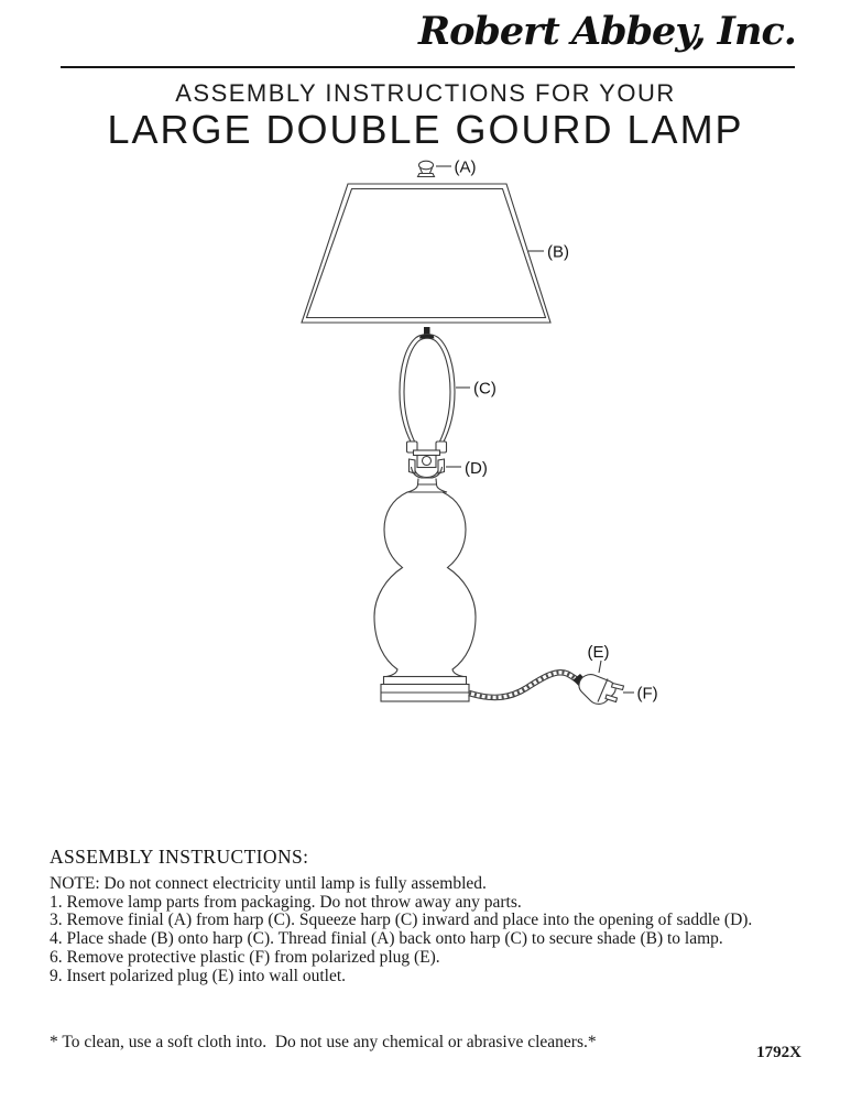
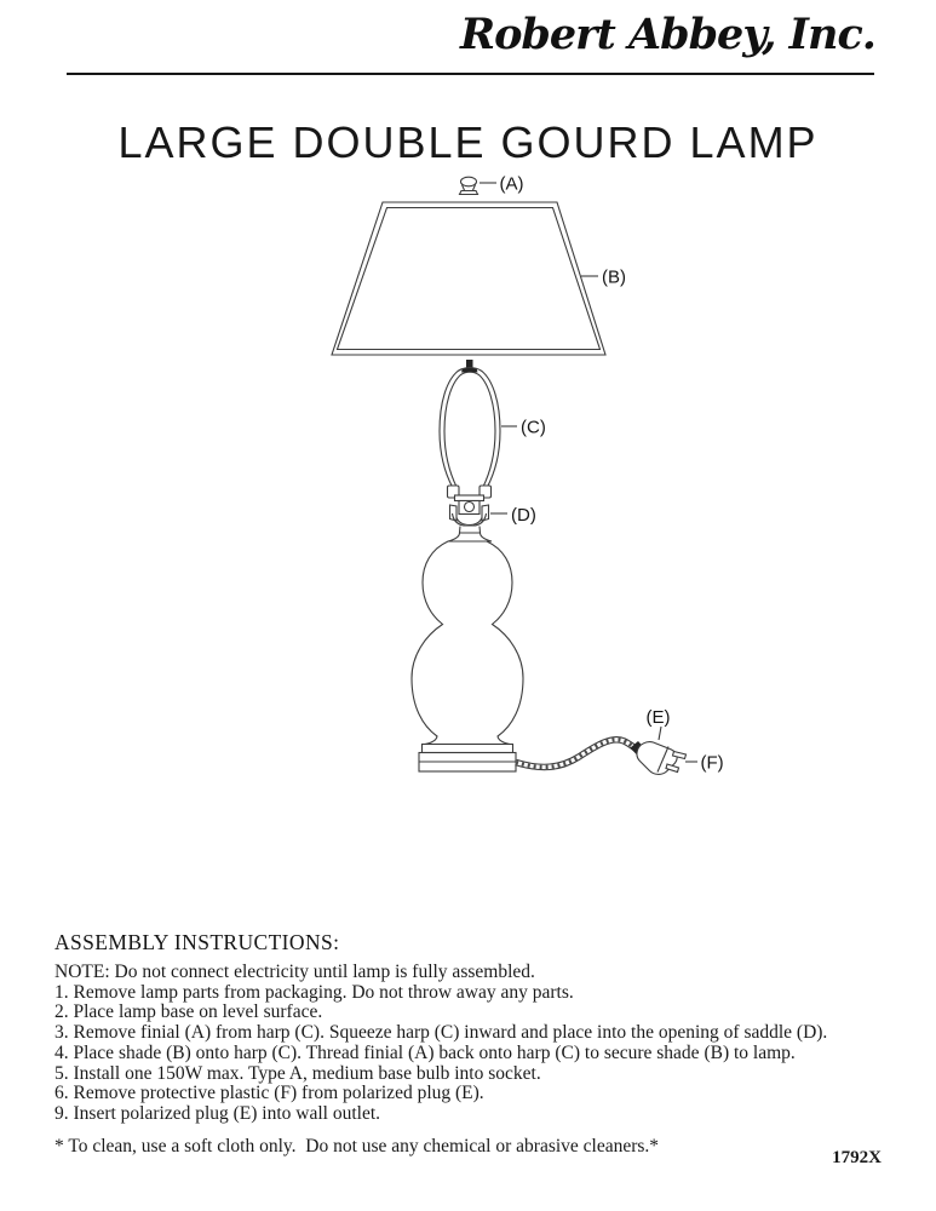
  Robert Abbey, Inc.
- ASSEMBLY INSTRUCTIONS FOR YOUR
  LARGE DOUBLE GOURD LAMP
  (A)
  (B)
  (C)
  (D)
  (E)
  (F)
  ASSEMBLY INSTRUCTIONS:
  NOTE: Do not connect electricity until lamp is fully assembled.
  1. Remove lamp parts from packaging. Do not throw away any parts.
+ 2. Place lamp base on level surface.
  3. Remove finial (A) from harp (C). Squeeze harp (C) inward and place into the opening of saddle (D).
  4. Place shade (B) onto harp (C). Thread finial (A) back onto harp (C) to secure shade (B) to lamp.
+ 5. Install one 150W max. Type A, medium base bulb into socket.
  6. Remove protective plastic (F) from polarized plug (E).
  9. Insert polarized plug (E) into wall outlet.
- * To clean, use a soft cloth into. Do not use any chemical or abrasive cleaners.*
+ * To clean, use a soft cloth only. Do not use any chemical or abrasive cleaners.*
  1792X
